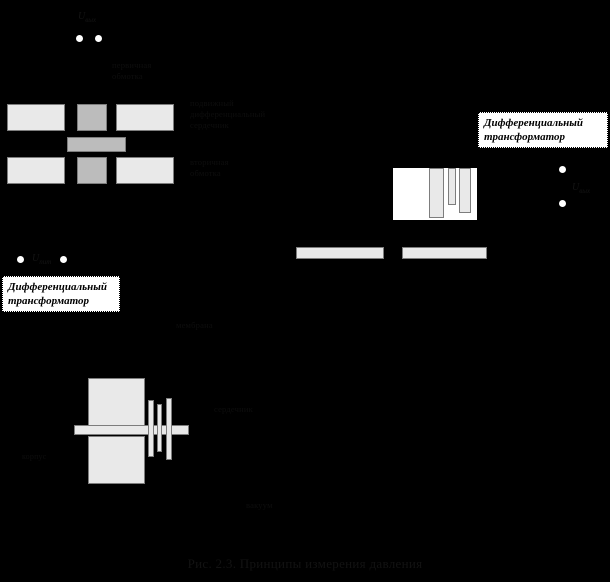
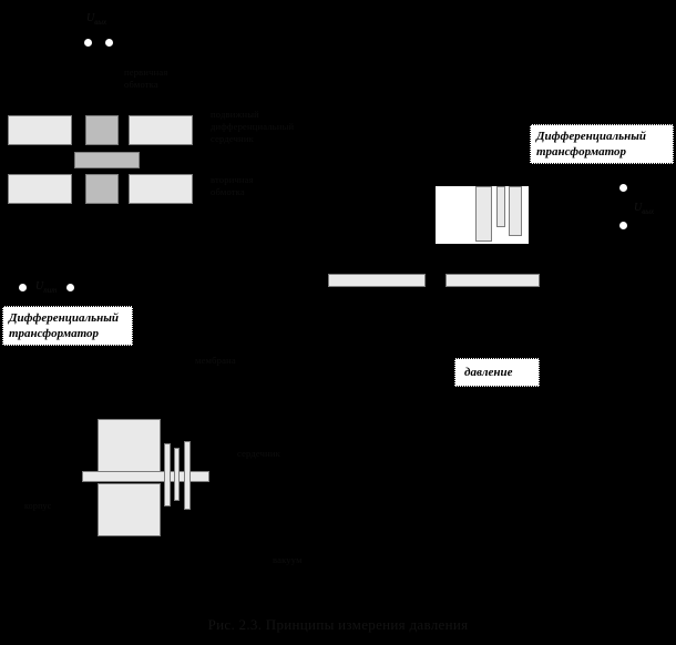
  Дифференциальный
  трансформатор
  Дифференциальный
  трансформатор
+ давление
